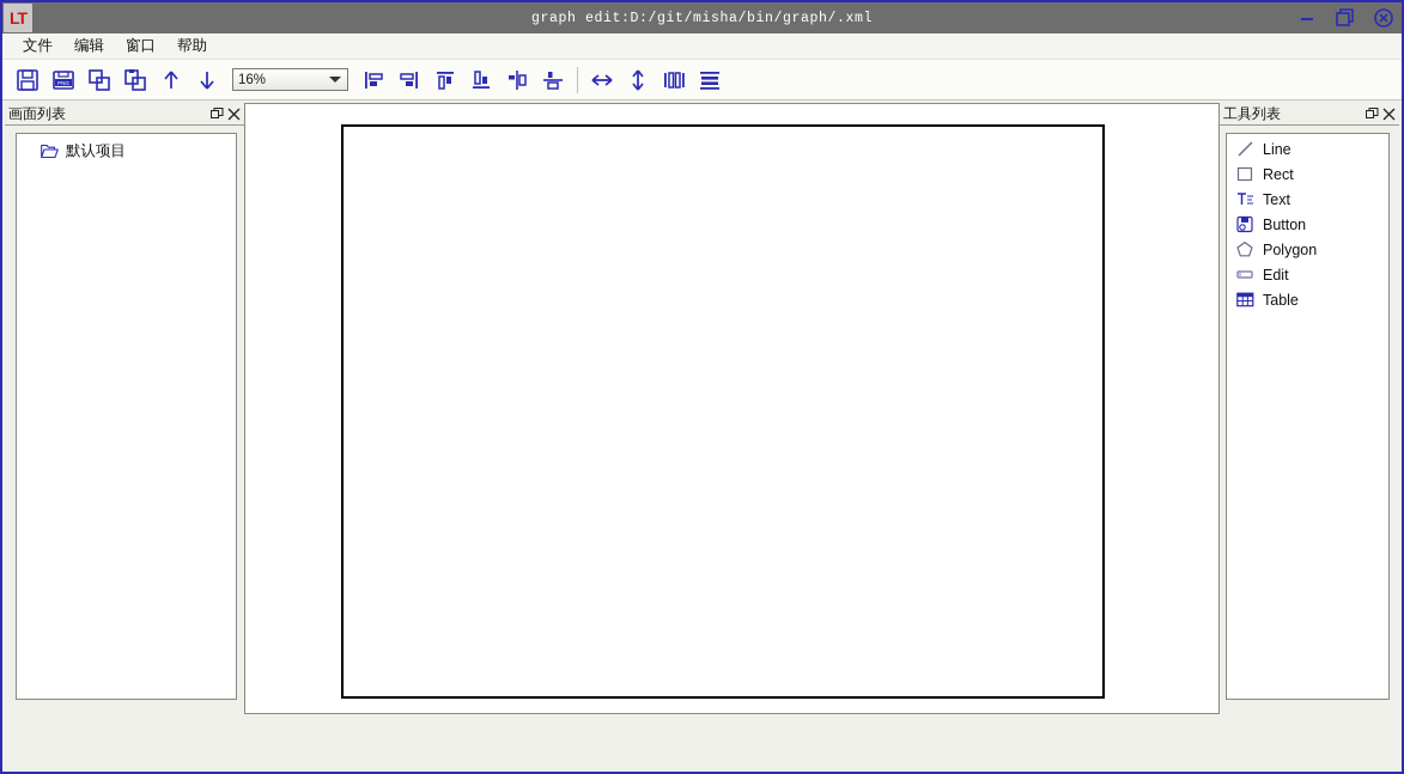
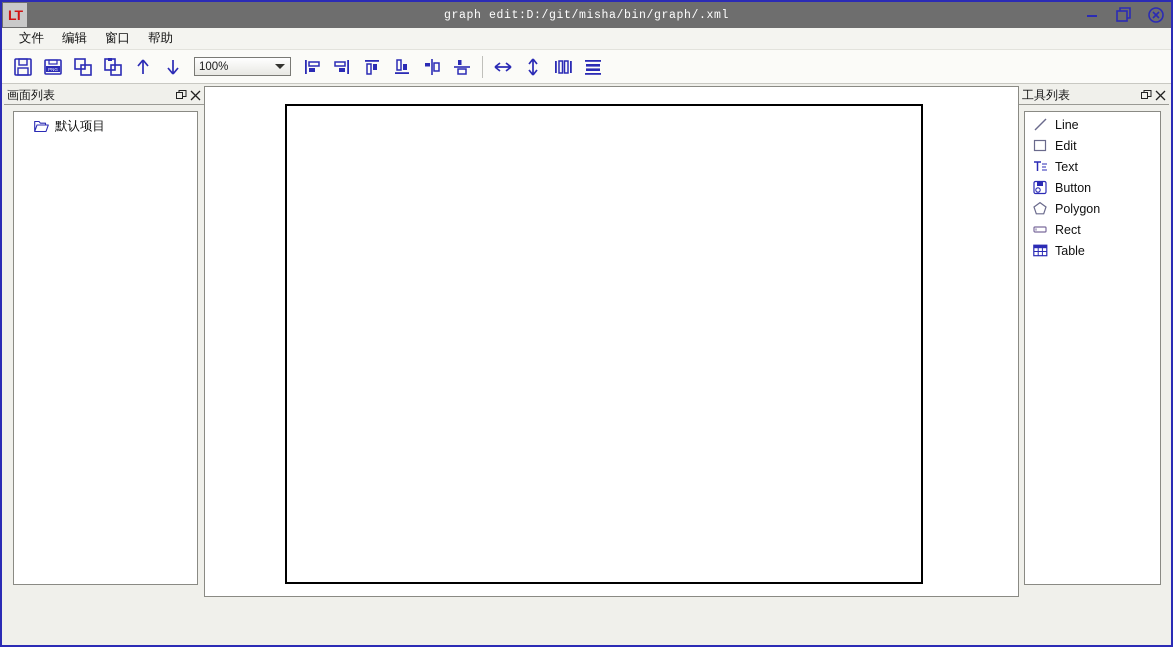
  LT
  graph edit:D:/git/misha/bin/graph/.xml
  文件
  编辑
  窗口
  帮助
- 16%
+ 100%
  画面列表
  默认项目
  工具列表
  Line
- Rect
+ Edit
  Text
  Button
  Polygon
- Edit
+ Rect
  Table
